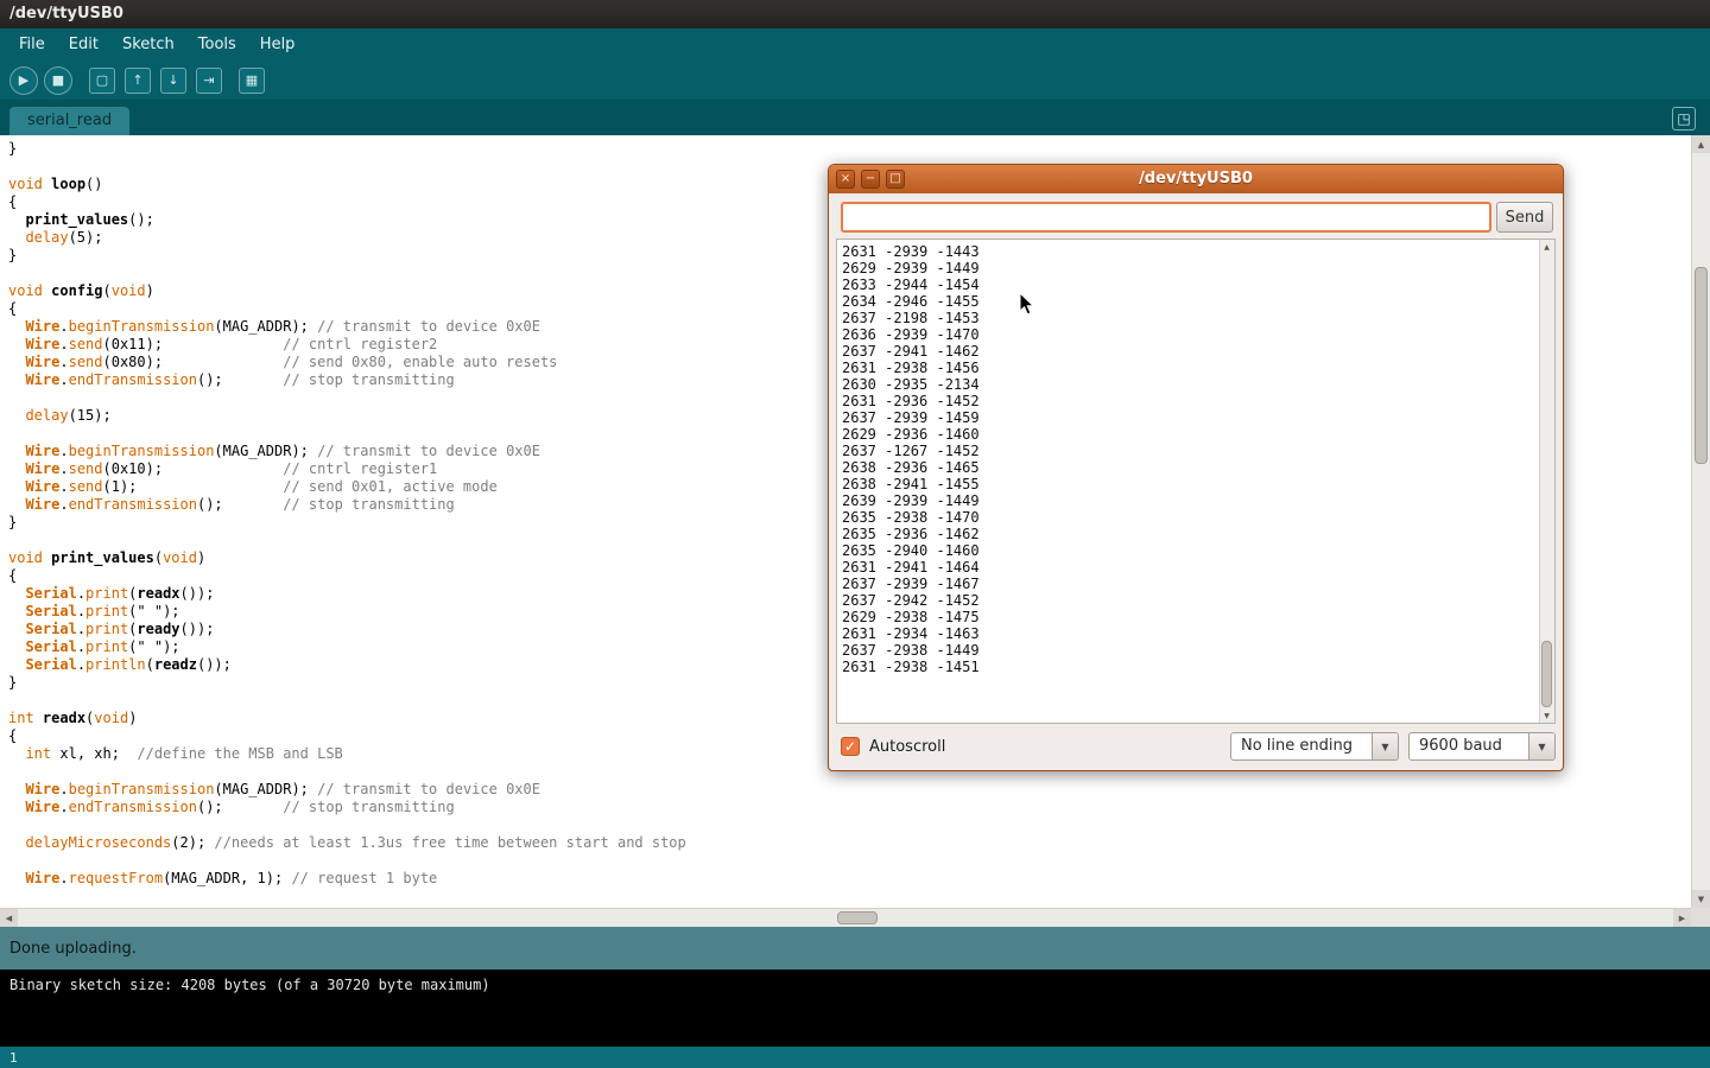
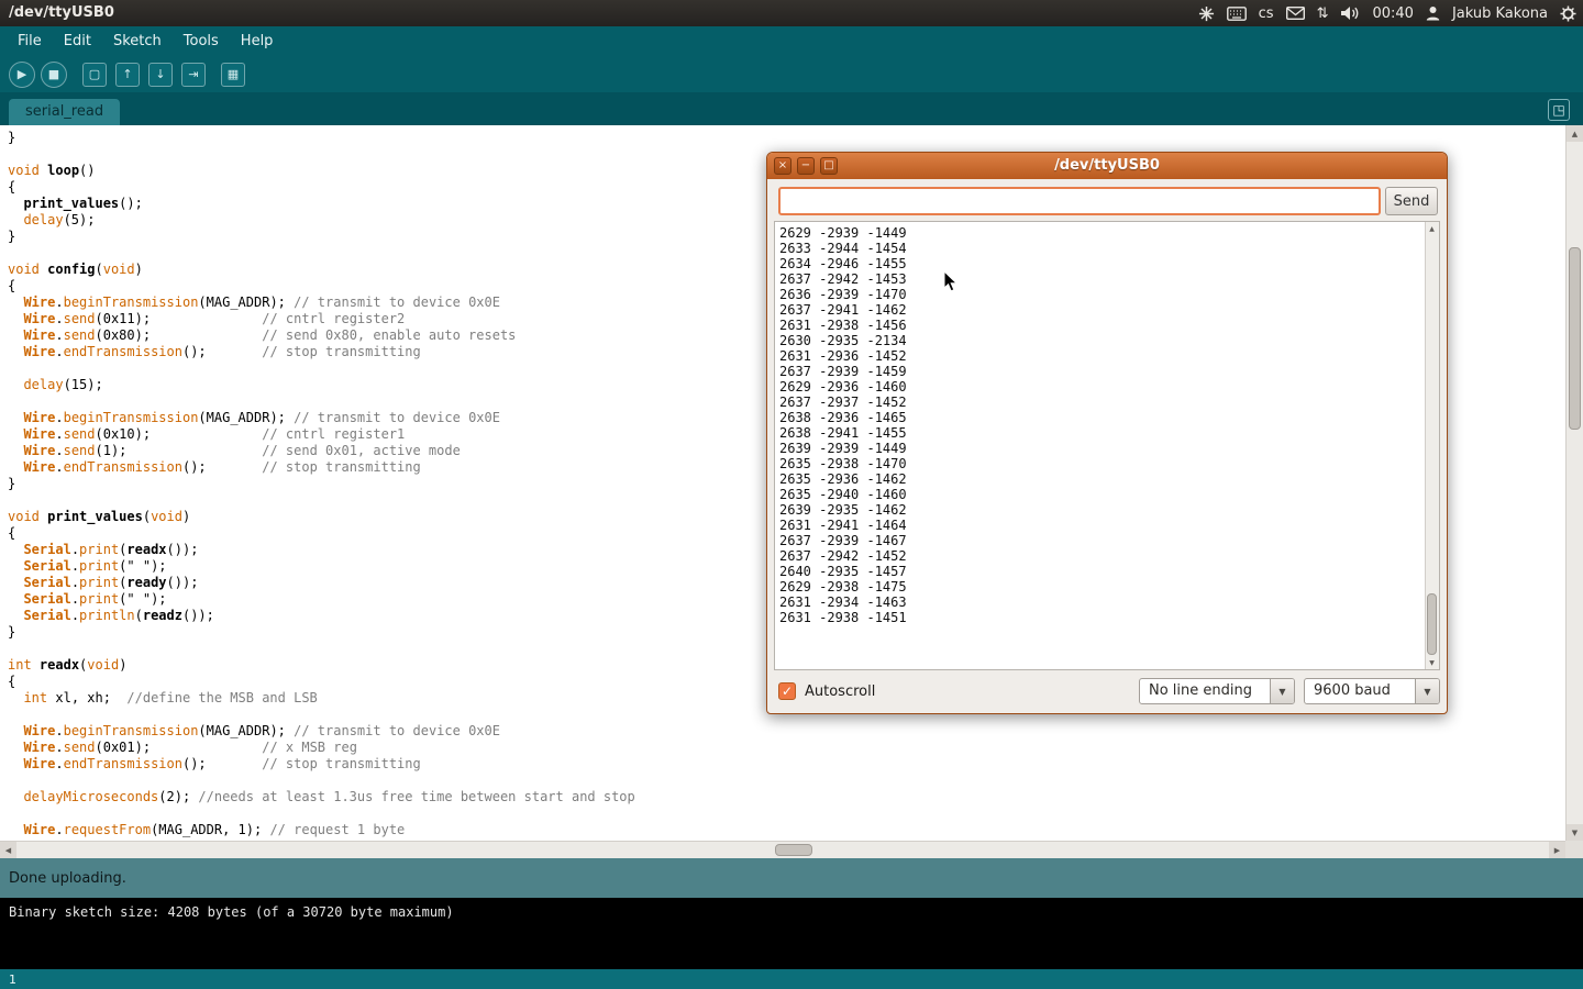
  /dev/ttyUSB0
+ cs
+ ⇅
+ 00:40
+ Jakub Kakona
  File
  Edit
  Sketch
  Tools
  Help
  ▶
  ■
  ▢
  ↑
  ↓
  ⇥
  ▦
  serial_read
  ◳
  }
  void loop()
  {
  print_values();
  delay(5);
  }
  void config(void)
  {
  Wire.beginTransmission(MAG_ADDR); // transmit to device 0x0E
  Wire.send(0x11); // cntrl register2
  Wire.send(0x80); // send 0x80, enable auto resets
  Wire.endTransmission(); // stop transmitting
  delay(15);
  Wire.beginTransmission(MAG_ADDR); // transmit to device 0x0E
  Wire.send(0x10); // cntrl register1
  Wire.send(1); // send 0x01, active mode
  Wire.endTransmission(); // stop transmitting
  }
  void print_values(void)
  {
  Serial.print(readx());
  Serial.print(" ");
  Serial.print(ready());
  Serial.print(" ");
  Serial.println(readz());
  }
  int readx(void)
  {
  int xl, xh; //define the MSB and LSB
  Wire.beginTransmission(MAG_ADDR); // transmit to device 0x0E
+ Wire.send(0x01); // x MSB reg
  Wire.endTransmission(); // stop transmitting
  delayMicroseconds(2); //needs at least 1.3us free time between start and stop
  Wire.requestFrom(MAG_ADDR, 1); // request 1 byte
  ▲
  ▼
  ◀
  ▶
  Done uploading.
  Binary sketch size: 4208 bytes (of a 30720 byte maximum)
  1
  ×
  −
  □
  /dev/ttyUSB0
  Send
- 2631 -2939 -1443
  2629 -2939 -1449
  2633 -2944 -1454
  2634 -2946 -1455
- 2637 -2198 -1453
+ 2637 -2942 -1453
  2636 -2939 -1470
  2637 -2941 -1462
  2631 -2938 -1456
  2630 -2935 -2134
  2631 -2936 -1452
  2637 -2939 -1459
  2629 -2936 -1460
- 2637 -1267 -1452
+ 2637 -2937 -1452
  2638 -2936 -1465
  2638 -2941 -1455
  2639 -2939 -1449
  2635 -2938 -1470
  2635 -2936 -1462
  2635 -2940 -1460
+ 2639 -2935 -1462
  2631 -2941 -1464
  2637 -2939 -1467
  2637 -2942 -1452
+ 2640 -2935 -1457
  2629 -2938 -1475
  2631 -2934 -1463
- 2637 -2938 -1449
  2631 -2938 -1451
  ✓
  Autoscroll
  No line ending
  ▼
  9600 baud
  ▼
